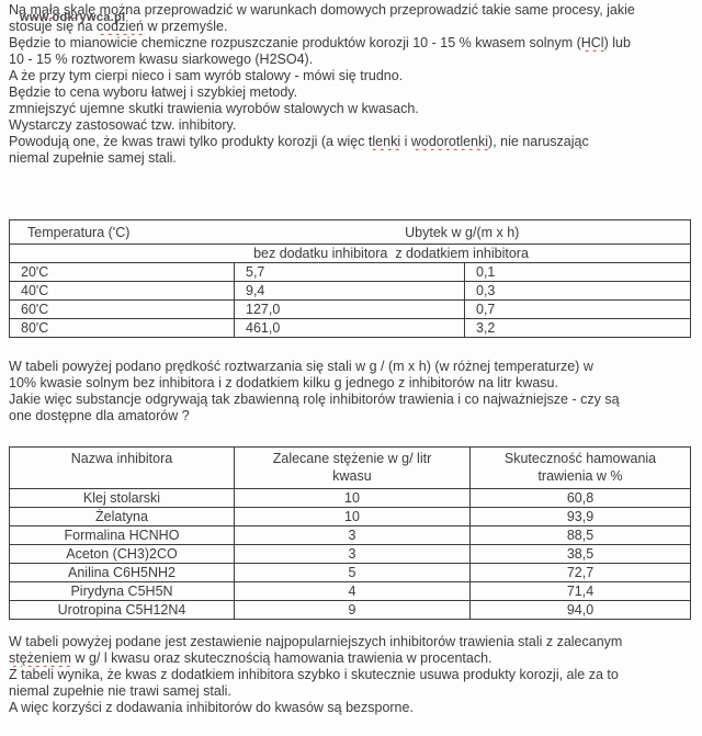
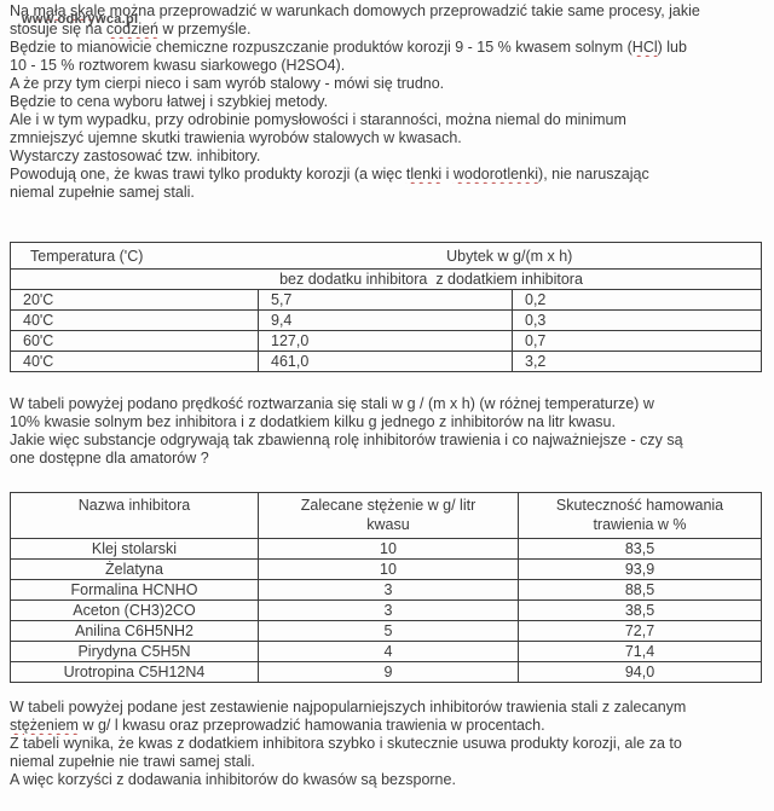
  www.odkrywca.pl
  Na małą skalę można przeprowadzić w warunkach domowych przeprowadzić takie same procesy, jakie
  stosuje się na codzień w przemyśle.
- Będzie to mianowicie chemiczne rozpuszczanie produktów korozji 10 - 15 % kwasem solnym (HCl) lub
+ Będzie to mianowicie chemiczne rozpuszczanie produktów korozji 9 - 15 % kwasem solnym (HCl) lub
  10 - 15 % roztworem kwasu siarkowego (H2SO4).
  A że przy tym cierpi nieco i sam wyrób stalowy - mówi się trudno.
  Będzie to cena wyboru łatwej i szybkiej metody.
+ Ale i w tym wypadku, przy odrobinie pomysłowości i staranności, można niemal do minimum
  zmniejszyć ujemne skutki trawienia wyrobów stalowych w kwasach.
  Wystarczy zastosować tzw. inhibitory.
  Powodują one, że kwas trawi tylko produkty korozji (a więc tlenki i wodorotlenki), nie naruszając
  niemal zupełnie samej stali.
  Temperatura ('C)	Ubytek w g/(m x h)
  bez dodatku inhibitora z dodatkiem inhibitora
- 20'C	5,7	0,1
+ 20'C	5,7	0,2
  40'C	9,4	0,3
  60'C	127,0	0,7
- 80'C	461,0	3,2
+ 40'C	461,0	3,2
  W tabeli powyżej podano prędkość roztwarzania się stali w g / (m x h) (w różnej temperaturze) w
  10% kwasie solnym bez inhibitora i z dodatkiem kilku g jednego z inhibitorów na litr kwasu.
  Jakie więc substancje odgrywają tak zbawienną rolę inhibitorów trawienia i co najważniejsze - czy są
  one dostępne dla amatorów ?
  Nazwa inhibitora	Zalecane stężenie w g/ litr kwasu	Skuteczność hamowania trawienia w %
- Klej stolarski	10	60,8
+ Klej stolarski	10	83,5
  Żelatyna	10	93,9
  Formalina HCNHO	3	88,5
  Aceton (CH3)2CO	3	38,5
  Anilina C6H5NH2	5	72,7
  Pirydyna C5H5N	4	71,4
  Urotropina C5H12N4	9	94,0
  W tabeli powyżej podane jest zestawienie najpopularniejszych inhibitorów trawienia stali z zalecanym
- stężeniem w g/ l kwasu oraz skutecznością hamowania trawienia w procentach.
+ stężeniem w g/ l kwasu oraz przeprowadzić hamowania trawienia w procentach.
  Z tabeli wynika, że kwas z dodatkiem inhibitora szybko i skutecznie usuwa produkty korozji, ale za to
  niemal zupełnie nie trawi samej stali.
  A więc korzyści z dodawania inhibitorów do kwasów są bezsporne.
